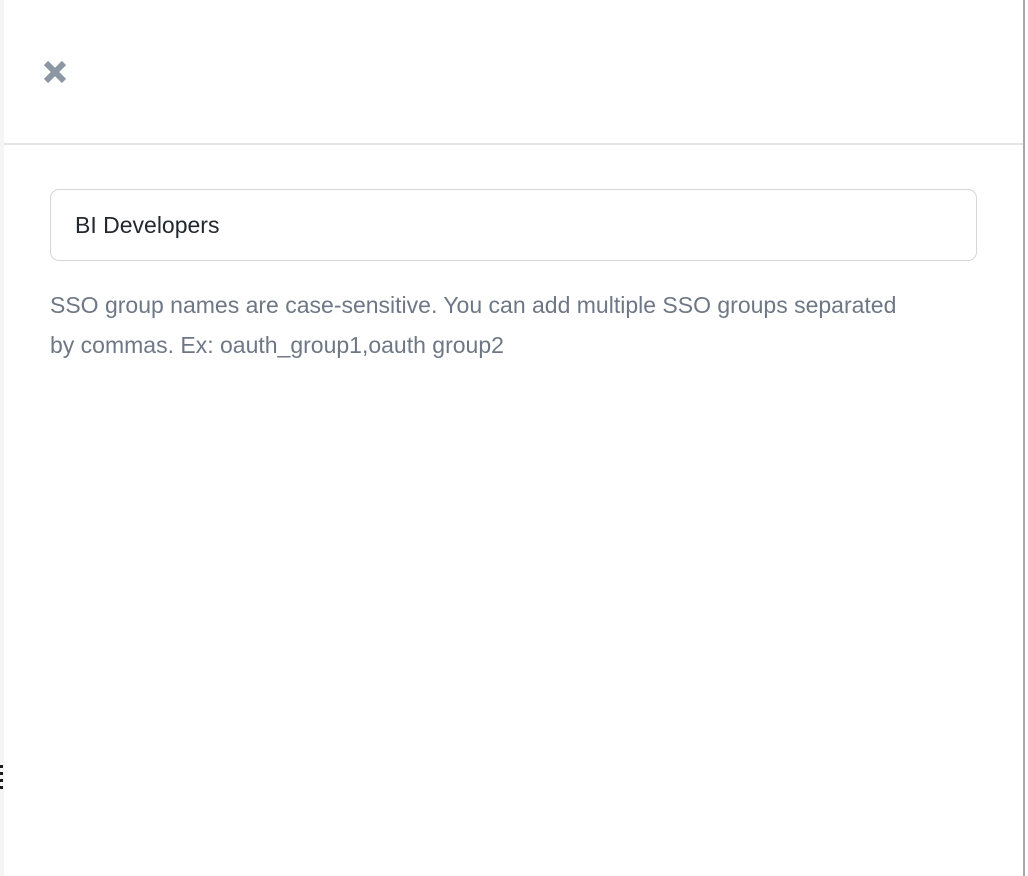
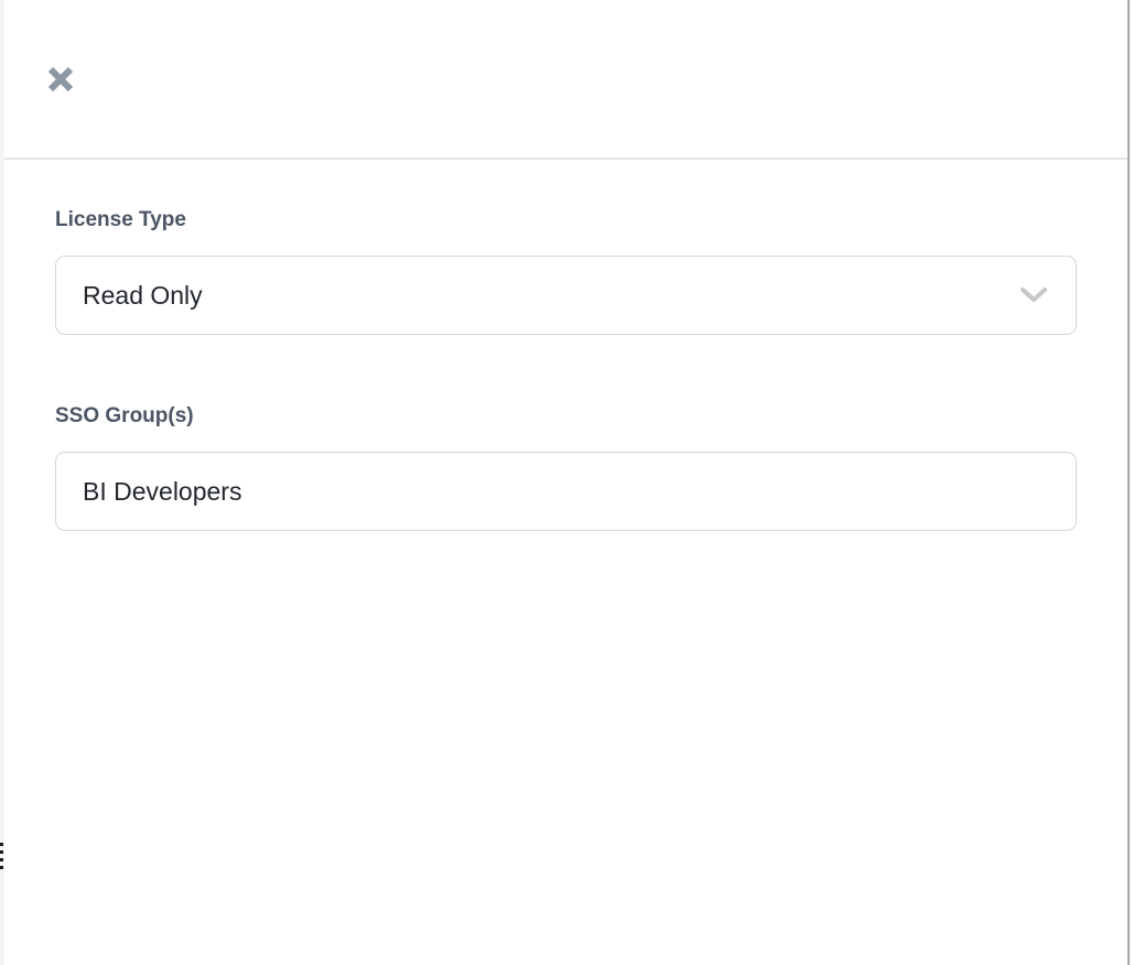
+ License Type
+ Read Only
+ SSO Group(s)
  BI Developers
- SSO group names are case-sensitive. You can add multiple SSO groups separated by commas. Ex: oauth_group1,oauth group2
